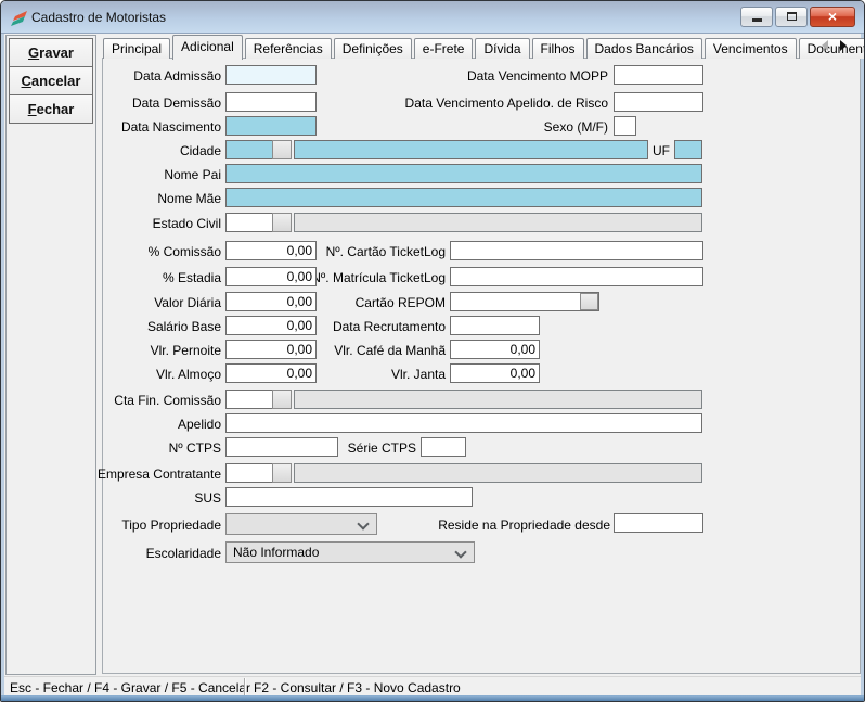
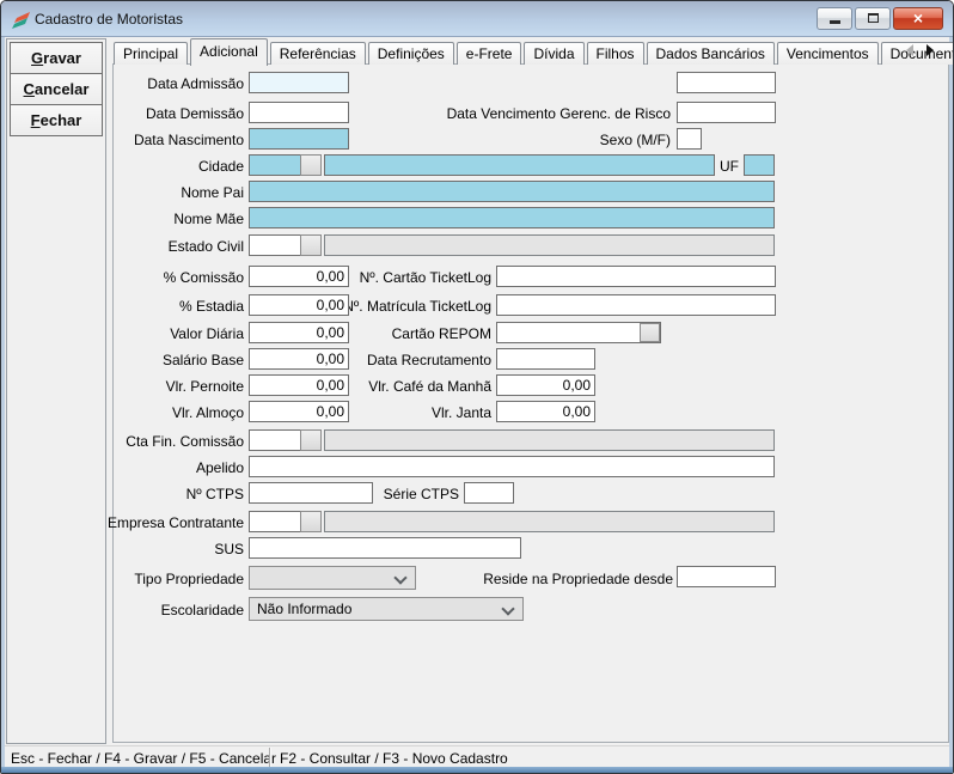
  Cadastro de Motoristas
  ×
  Gravar
  Cancelar
  Fechar
  Principal
  Adicional
  Referências
  Definições
  e-Frete
  Dívida
  Filhos
  Dados Bancários
  Vencimentos
  Documen
  Data Admissão
- Data Vencimento MOPP
  Data Demissão
- Data Vencimento Apelido. de Risco
+ Data Vencimento Gerenc. de Risco
  Data Nascimento
  Sexo (M/F)
  Cidade
  UF
  Nome Pai
  Nome Mãe
  Estado Civil
  % Comissão
  Nº. Cartão TicketLog
  % Estadia
  º. Matrícula TicketLog
  Valor Diária
  Cartão REPOM
  Salário Base
  Data Recrutamento
  Vlr. Pernoite
  Vlr. Café da Manhã
  Vlr. Almoço
  Vlr. Janta
  Cta Fin. Comissão
  Apelido
  Nº CTPS
  Série CTPS
  Empresa Contratante
  SUS
  Tipo Propriedade
  Reside na Propriedade desde
  Escolaridade
  0,00
  0,00
  0,00
  0,00
  0,00
  0,00
  0,00
  0,00
  Não Informado
  Esc - Fechar / F4 - Gravar / F5 - Cancelar
  F2 - Consultar / F3 - Novo Cadastro
